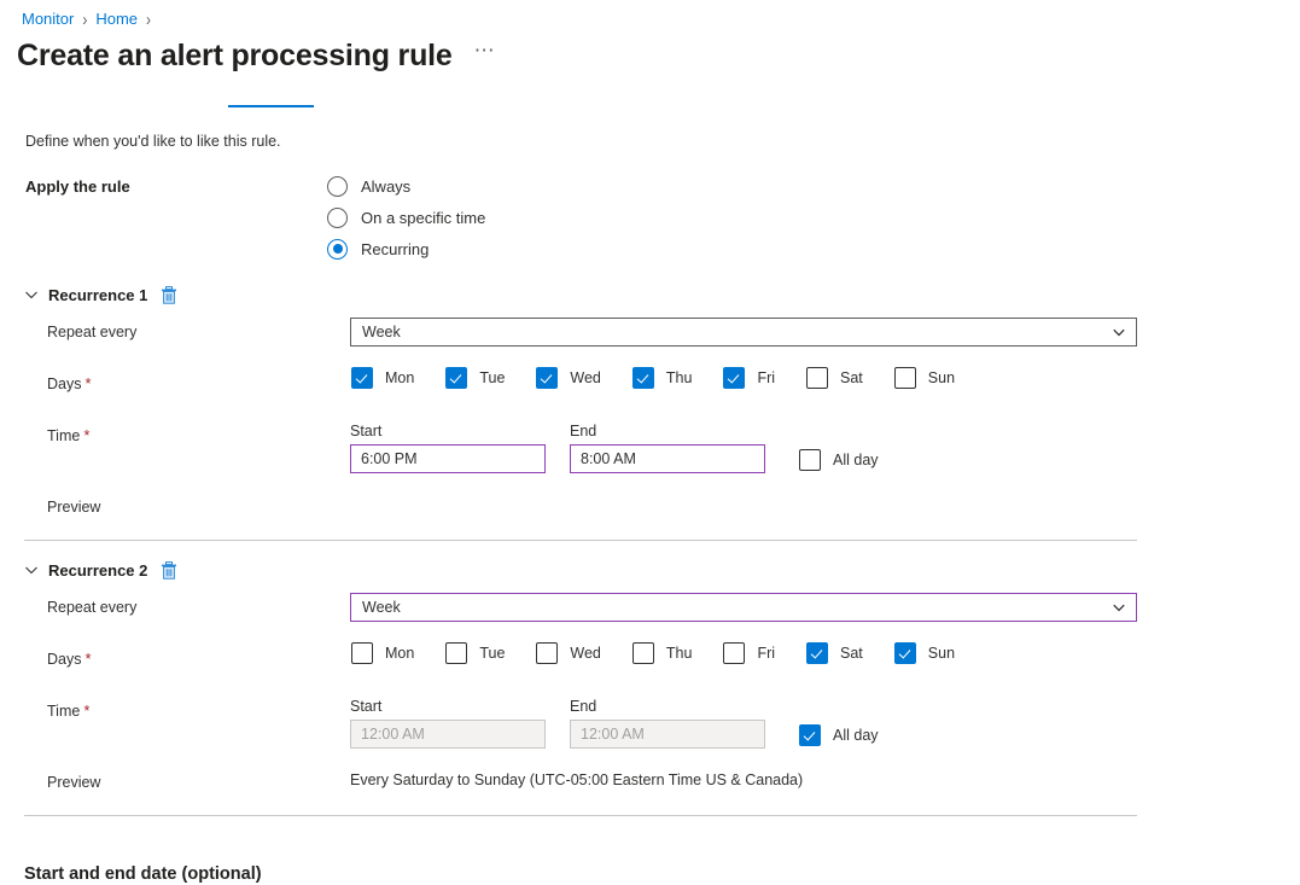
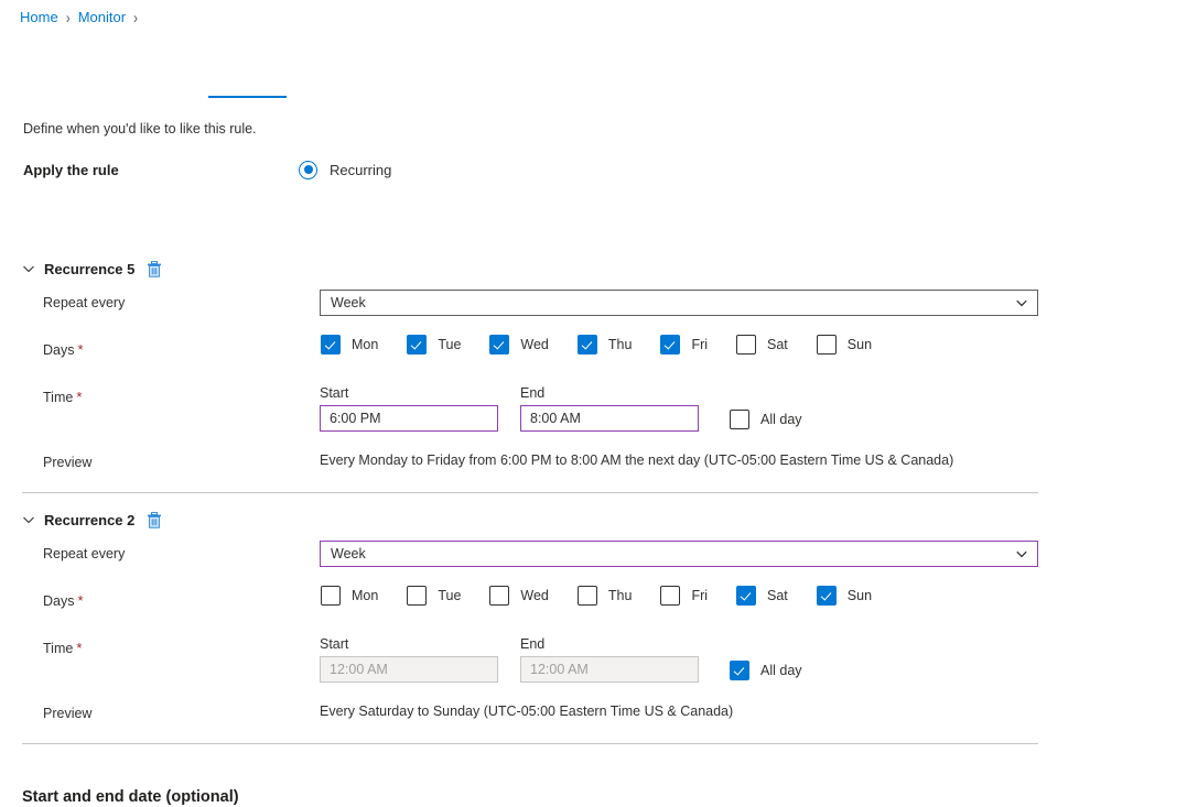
- Monitor
+ Home
  ›
- Home
+ Monitor
  ›
- Create an alert processing rule
- ⋯
  Define when you'd like to like this rule.
  Apply the rule
- Always
- On a specific time
  Recurring
- Recurrence 1
+ Recurrence 5
  Repeat every
  Week
  Days *
  Mon
  Tue
  Wed
  Thu
  Fri
  Sat
  Sun
  Time *
  Start
  6:00 PM
  End
  8:00 AM
  All day
  Preview
+ Every Monday to Friday from 6:00 PM to 8:00 AM the next day (UTC-05:00 Eastern Time US & Canada)
  Recurrence 2
  Repeat every
  Week
  Days *
  Mon
  Tue
  Wed
  Thu
  Fri
  Sat
  Sun
  Time *
  Start
  12:00 AM
  End
  12:00 AM
  All day
  Preview
  Every Saturday to Sunday (UTC-05:00 Eastern Time US & Canada)
  Start and end date (optional)
